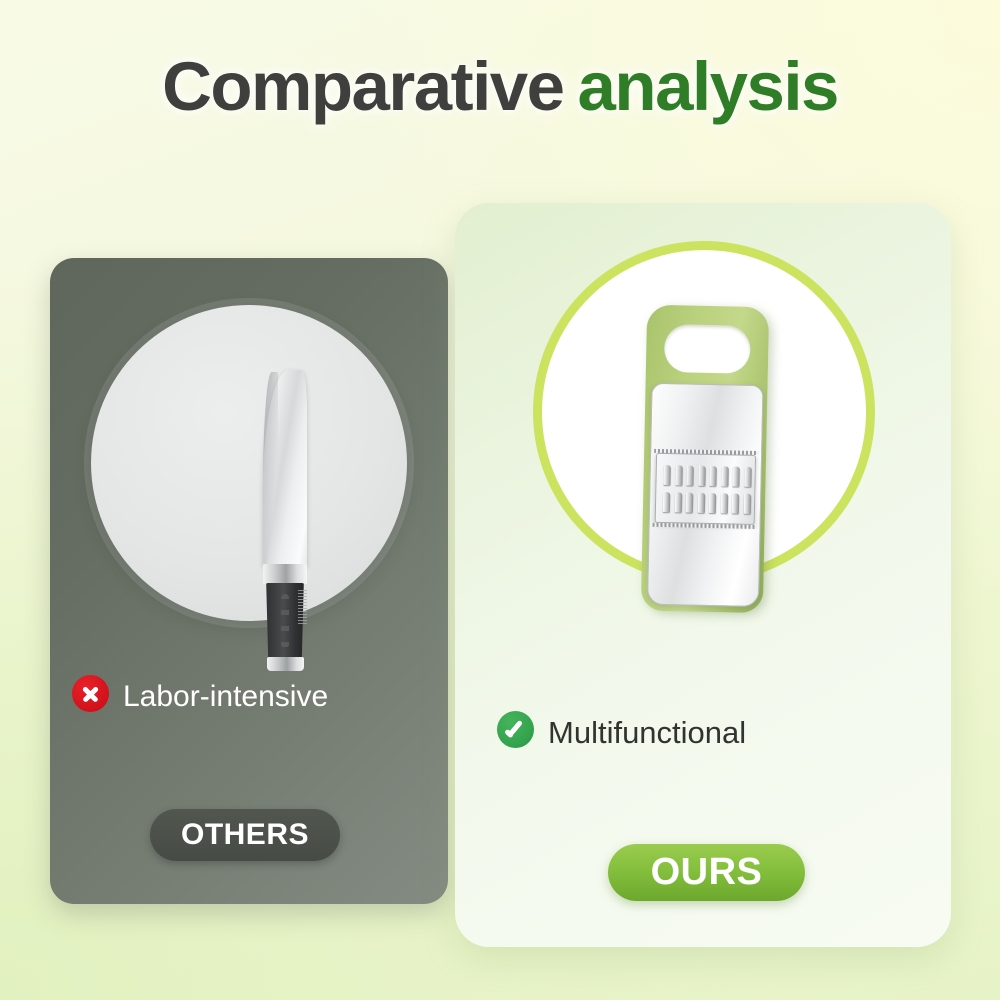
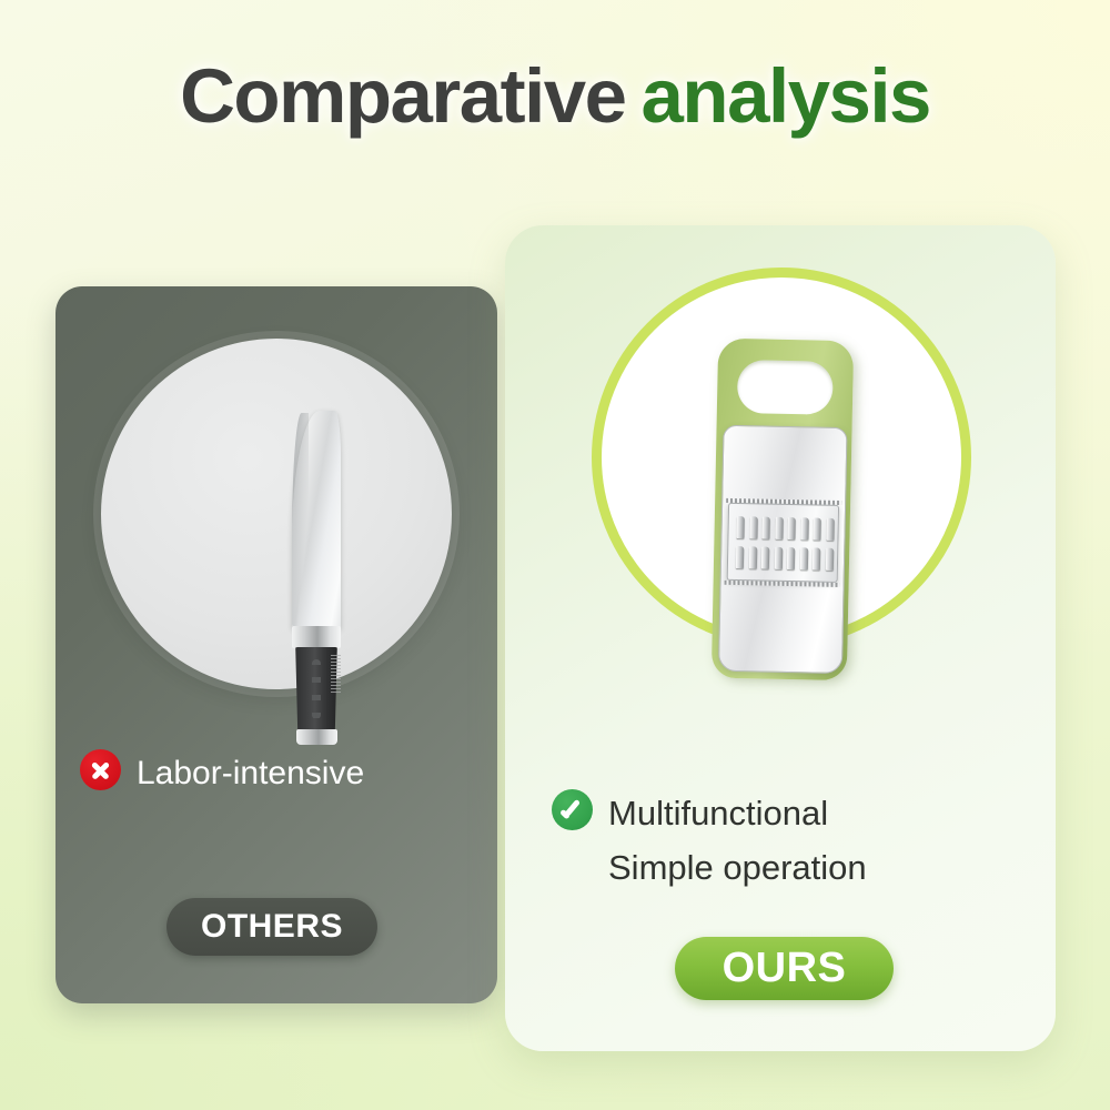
  Comparative analysis
  Labor-intensive
  OTHERS
  Multifunctional
+ Simple operation
  OURS
